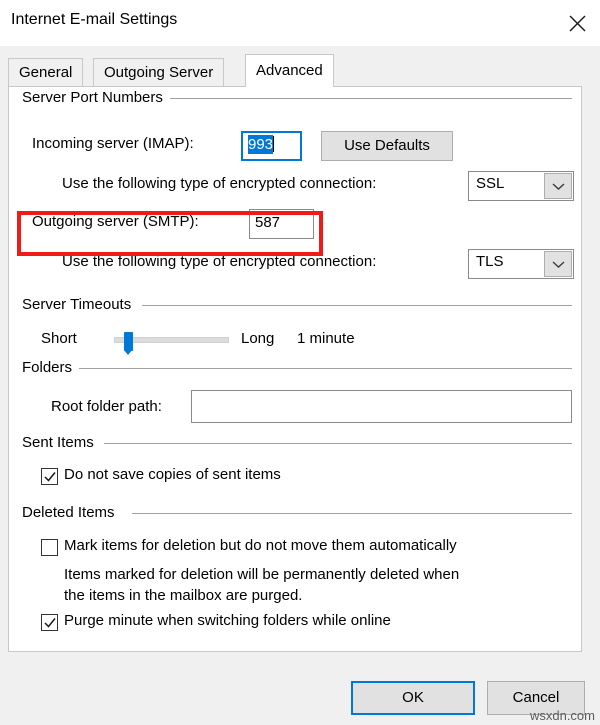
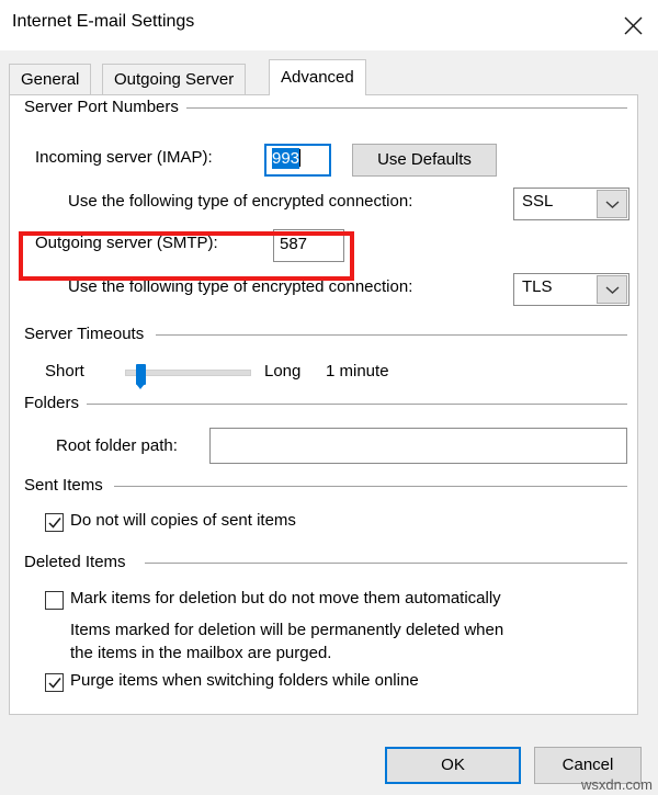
  Internet E-mail Settings
  General
  Outgoing Server
  Advanced
  Server Port Numbers
  Incoming server (IMAP):
  993
  Use Defaults
  Use the following type of encrypted connection:
  SSL
  Outgoing server (SMTP):
  587
  Use the following type of encrypted connection:
  TLS
  Server Timeouts
  Short
  Long
  1 minute
  Folders
  Root folder path:
  Sent Items
- Do not save copies of sent items
+ Do not will copies of sent items
  Deleted Items
  Mark items for deletion but do not move them automatically
  Items marked for deletion will be permanently deleted when
  the items in the mailbox are purged.
- Purge minute when switching folders while online
+ Purge items when switching folders while online
  OK
  Cancel
  wsxdn.com
